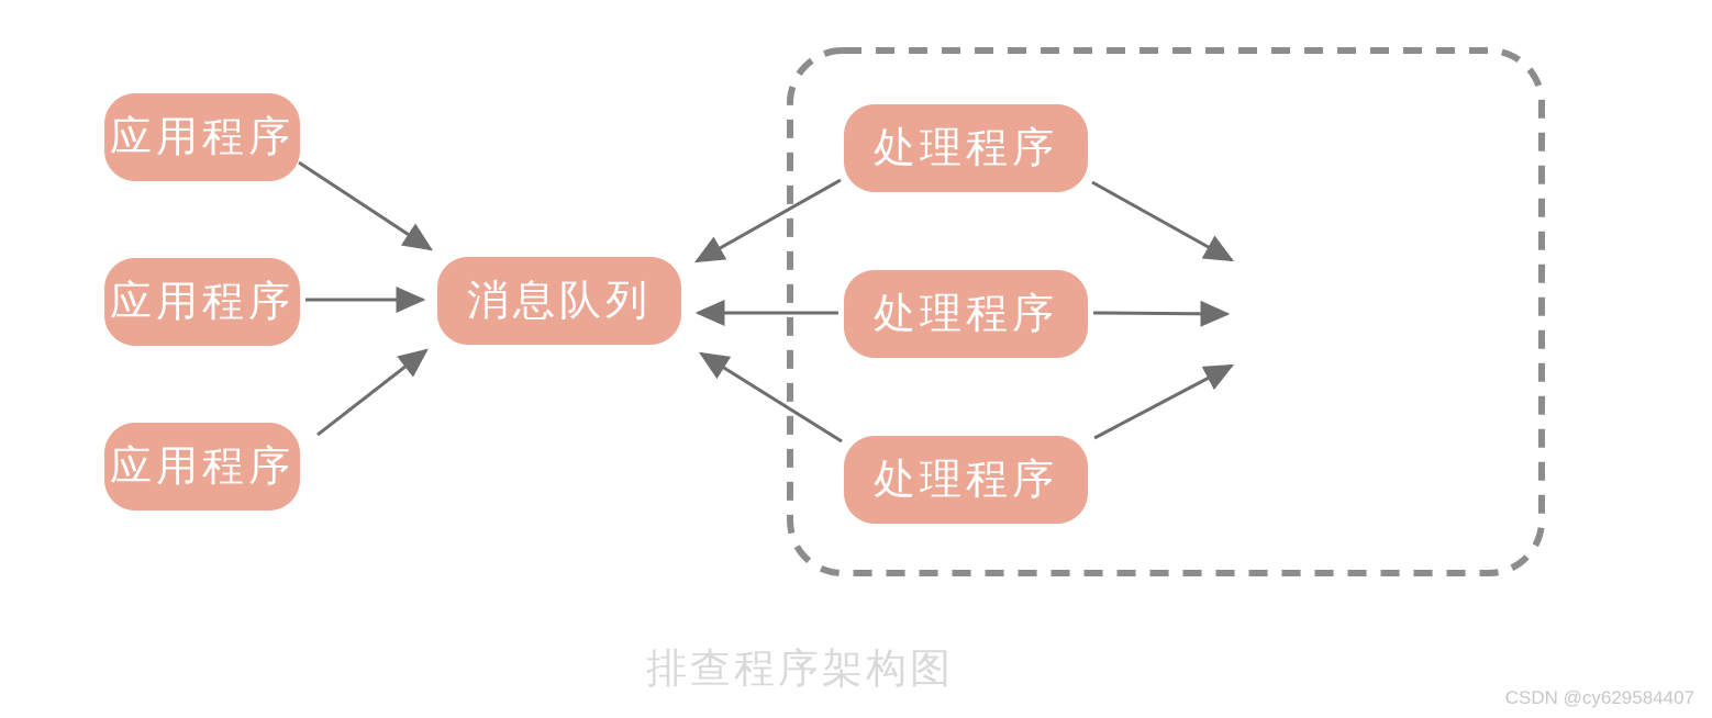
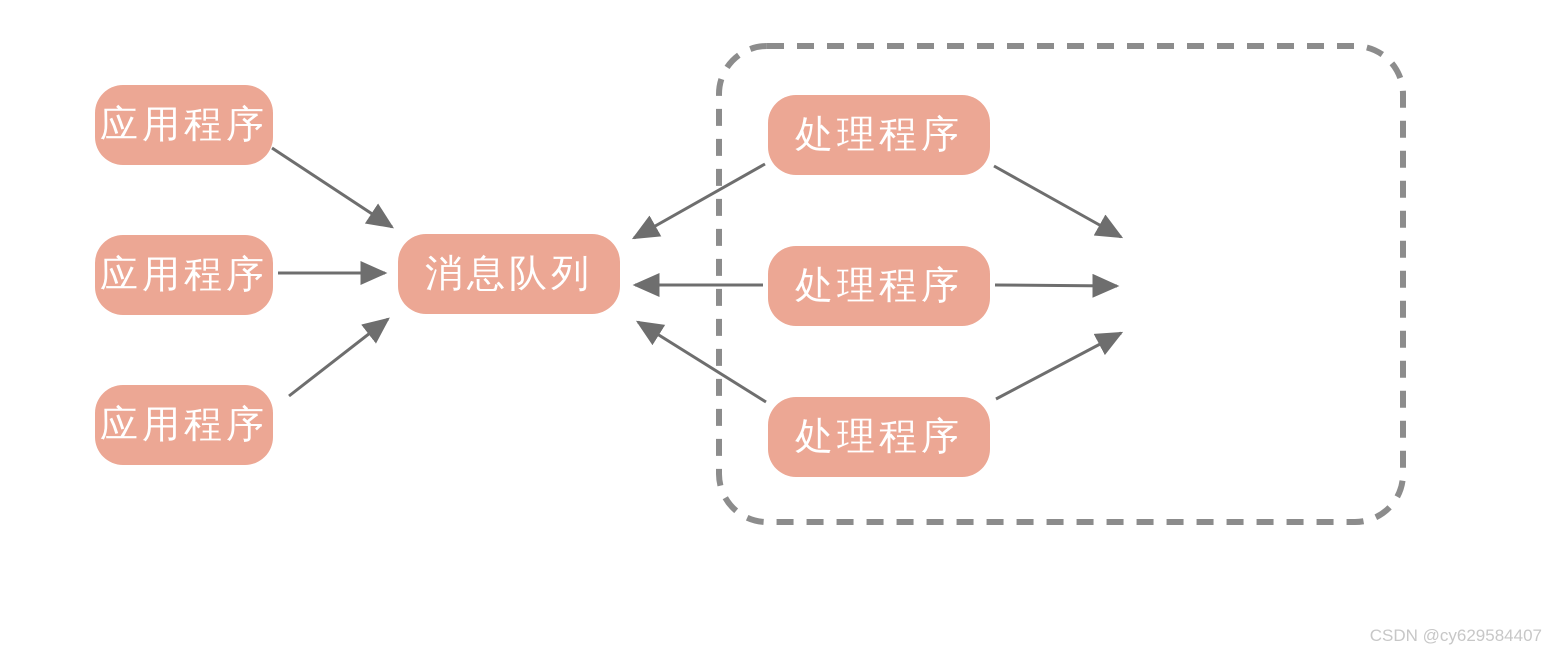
  应用程序
  应用程序
  应用程序
  消息队列
  处理程序
  处理程序
  处理程序
- 排查程序架构图
  CSDN @cy629584407
